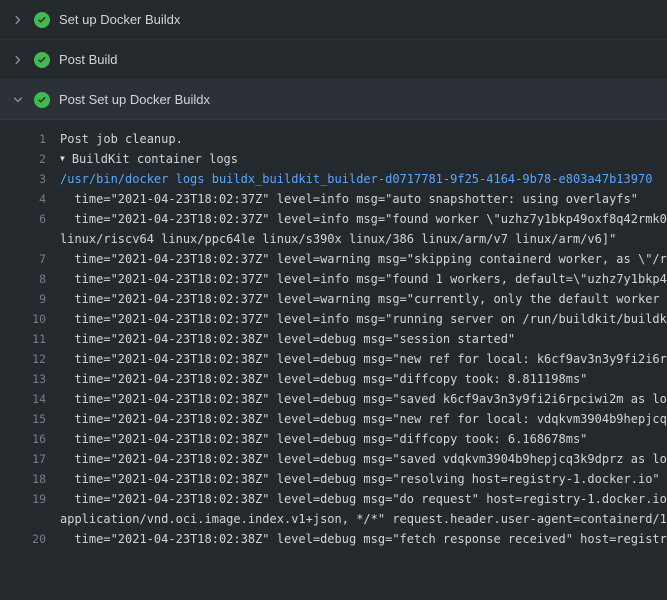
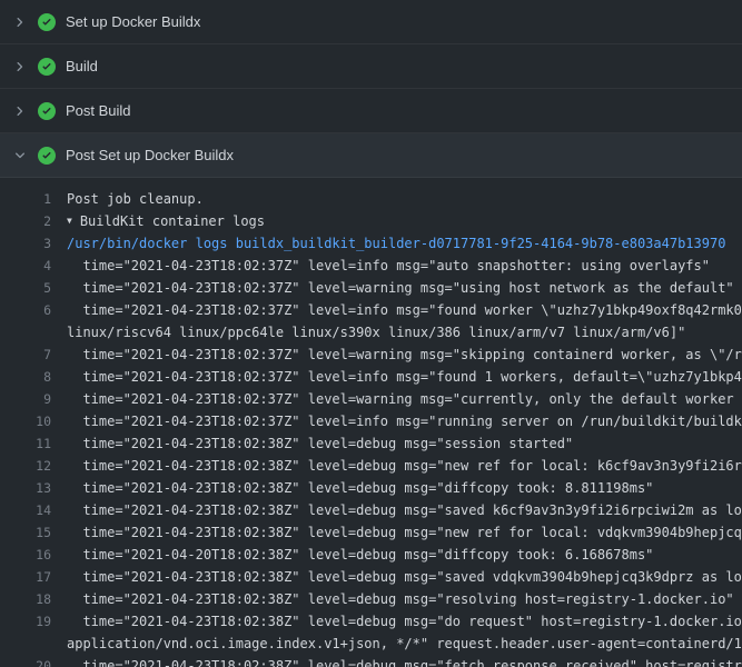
  Set up Docker Buildx
+ Build
  Post Build
  Post Set up Docker Buildx
  1
  Post job cleanup.
  2
  ▼
  BuildKit container logs
  3
  /usr/bin/docker logs buildx_buildkit_builder-d0717781-9f25-4164-9b78-e803a47b13970
  4
  time="2021-04-23T18:02:37Z" level=info msg="auto snapshotter: using overlayfs"
+ 5
+ time="2021-04-23T18:02:37Z" level=warning msg="using host network as the default"
  6
  time="2021-04-23T18:02:37Z" level=info msg="found worker \"uzhz7y1bkp49oxf8q42rmk0
  linux/riscv64 linux/ppc64le linux/s390x linux/386 linux/arm/v7 linux/arm/v6]"
  7
  time="2021-04-23T18:02:37Z" level=warning msg="skipping containerd worker, as \"/r
  8
  time="2021-04-23T18:02:37Z" level=info msg="found 1 workers, default=\"uzhz7y1bkp4
  9
  time="2021-04-23T18:02:37Z" level=warning msg="currently, only the default worker
  10
  time="2021-04-23T18:02:37Z" level=info msg="running server on /run/buildkit/buildk
  11
  time="2021-04-23T18:02:38Z" level=debug msg="session started"
  12
  time="2021-04-23T18:02:38Z" level=debug msg="new ref for local: k6cf9av3n3y9fi2i6r
  13
  time="2021-04-23T18:02:38Z" level=debug msg="diffcopy took: 8.811198ms"
  14
  time="2021-04-23T18:02:38Z" level=debug msg="saved k6cf9av3n3y9fi2i6rpciwi2m as lo
  15
  time="2021-04-23T18:02:38Z" level=debug msg="new ref for local: vdqkvm3904b9hepjcq
  16
- time="2021-04-23T18:02:38Z" level=debug msg="diffcopy took: 6.168678ms"
+ time="2021-04-20T18:02:38Z" level=debug msg="diffcopy took: 6.168678ms"
  17
  time="2021-04-23T18:02:38Z" level=debug msg="saved vdqkvm3904b9hepjcq3k9dprz as lo
  18
  time="2021-04-23T18:02:38Z" level=debug msg="resolving host=registry-1.docker.io"
  19
  time="2021-04-23T18:02:38Z" level=debug msg="do request" host=registry-1.docker.io
  application/vnd.oci.image.index.v1+json, */*" request.header.user-agent=containerd/1
  20
  time="2021-04-23T18:02:38Z" level=debug msg="fetch response received" host=registr
